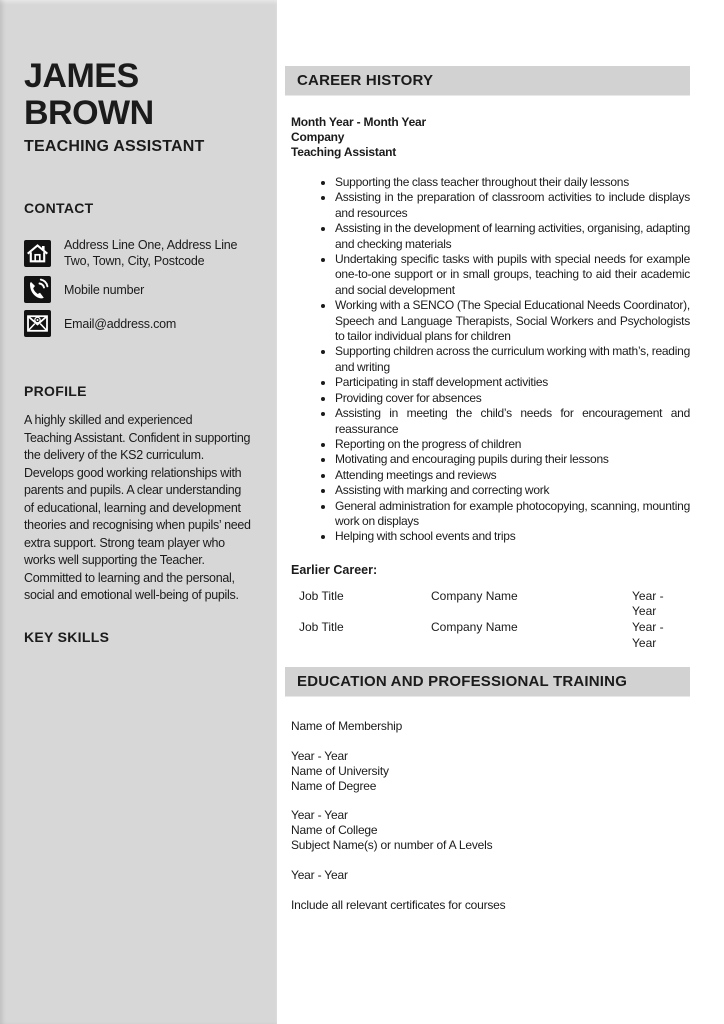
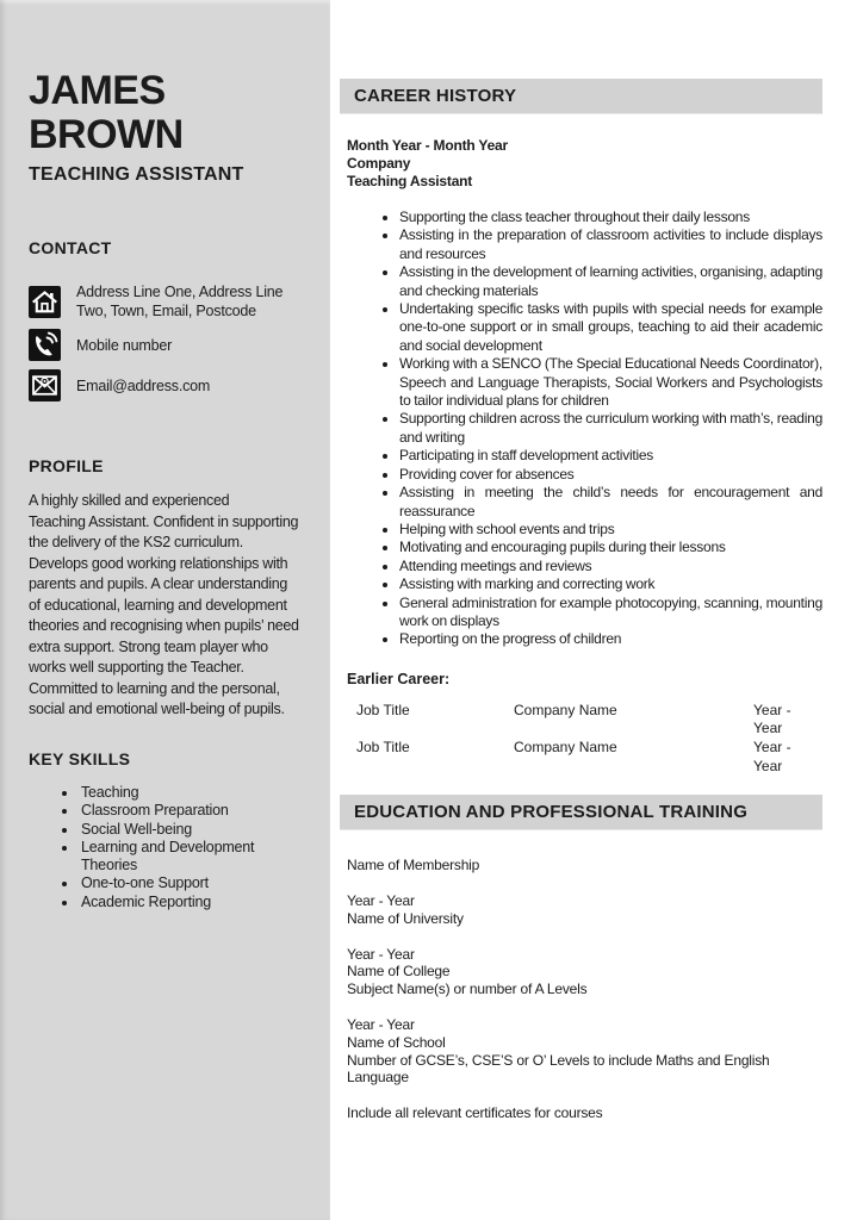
  JAMES BROWN
  TEACHING ASSISTANT
  CONTACT
- Address Line One, Address Line Two, Town, City, Postcode
+ Address Line One, Address Line Two, Town, Email, Postcode
  Mobile number
  Email@address.com
  PROFILE
  A highly skilled and experienced
  Teaching Assistant. Confident in supporting the delivery of the KS2 curriculum. Develops good working relationships with parents and pupils. A clear understanding of educational, learning and development theories and recognising when pupils’ need extra support. Strong team player who works well supporting the Teacher. Committed to learning and the personal, social and emotional well-being of pupils.
  KEY SKILLS
+ Teaching
+ Classroom Preparation
+ Social Well-being
+ Learning and Development Theories
+ One-to-one Support
+ Academic Reporting
  CAREER HISTORY
  Month Year - Month Year
  Company
  Teaching Assistant
  Supporting the class teacher throughout their daily lessons
  Assisting in the preparation of classroom activities to include displays and resources
  Assisting in the development of learning activities, organising, adapting and checking materials
  Undertaking specific tasks with pupils with special needs for example one-to-one support or in small groups, teaching to aid their academic and social development
  Working with a SENCO (The Special Educational Needs Coordinator), Speech and Language Therapists, Social Workers and Psychologists to tailor individual plans for children
  Supporting children across the curriculum working with math’s, reading and writing
  Participating in staff development activities
  Providing cover for absences
  Assisting in meeting the child’s needs for encouragement and reassurance
- Reporting on the progress of children
+ Helping with school events and trips
  Motivating and encouraging pupils during their lessons
  Attending meetings and reviews
  Assisting with marking and correcting work
  General administration for example photocopying, scanning, mounting work on displays
- Helping with school events and trips
+ Reporting on the progress of children
  Earlier Career:
  Job Title
  Company Name
  Year - Year
  Job Title
  Company Name
  Year - Year
  EDUCATION AND PROFESSIONAL TRAINING
  Name of Membership
  Year - Year
  Name of University
- Name of Degree
  Year - Year
  Name of College
  Subject Name(s) or number of A Levels
  Year - Year
+ Name of School
+ Number of GCSE’s, CSE’S or O’ Levels to include Maths and English Language
  Include all relevant certificates for courses
